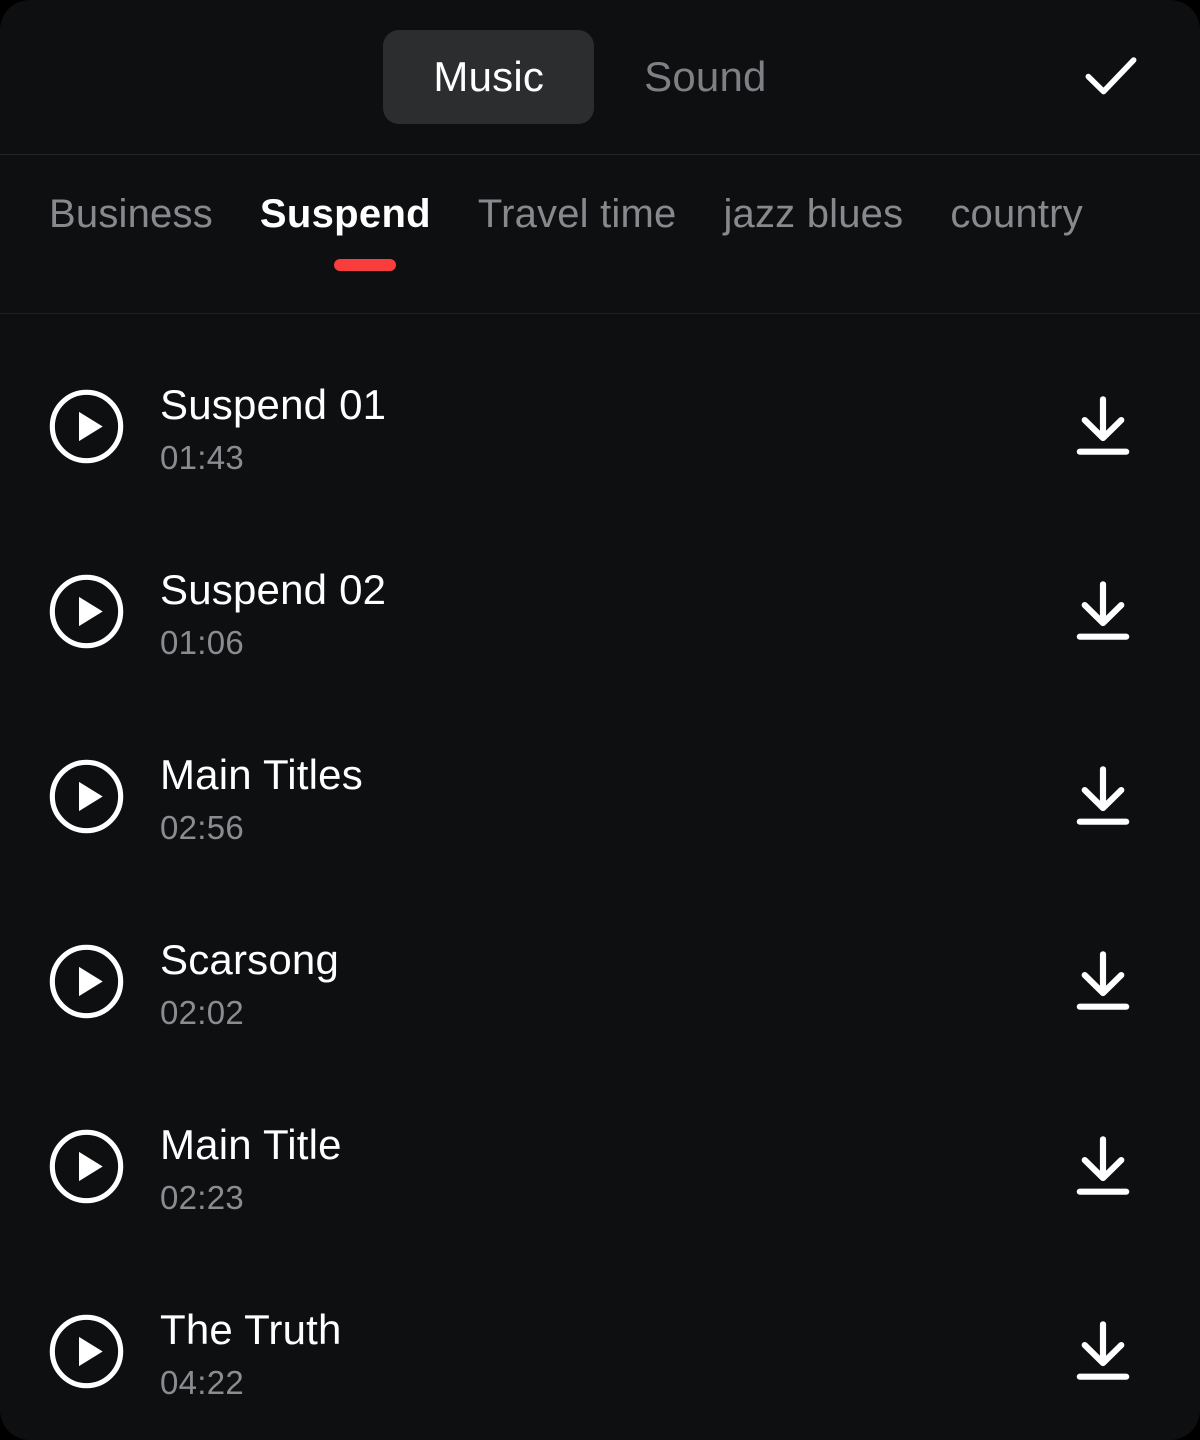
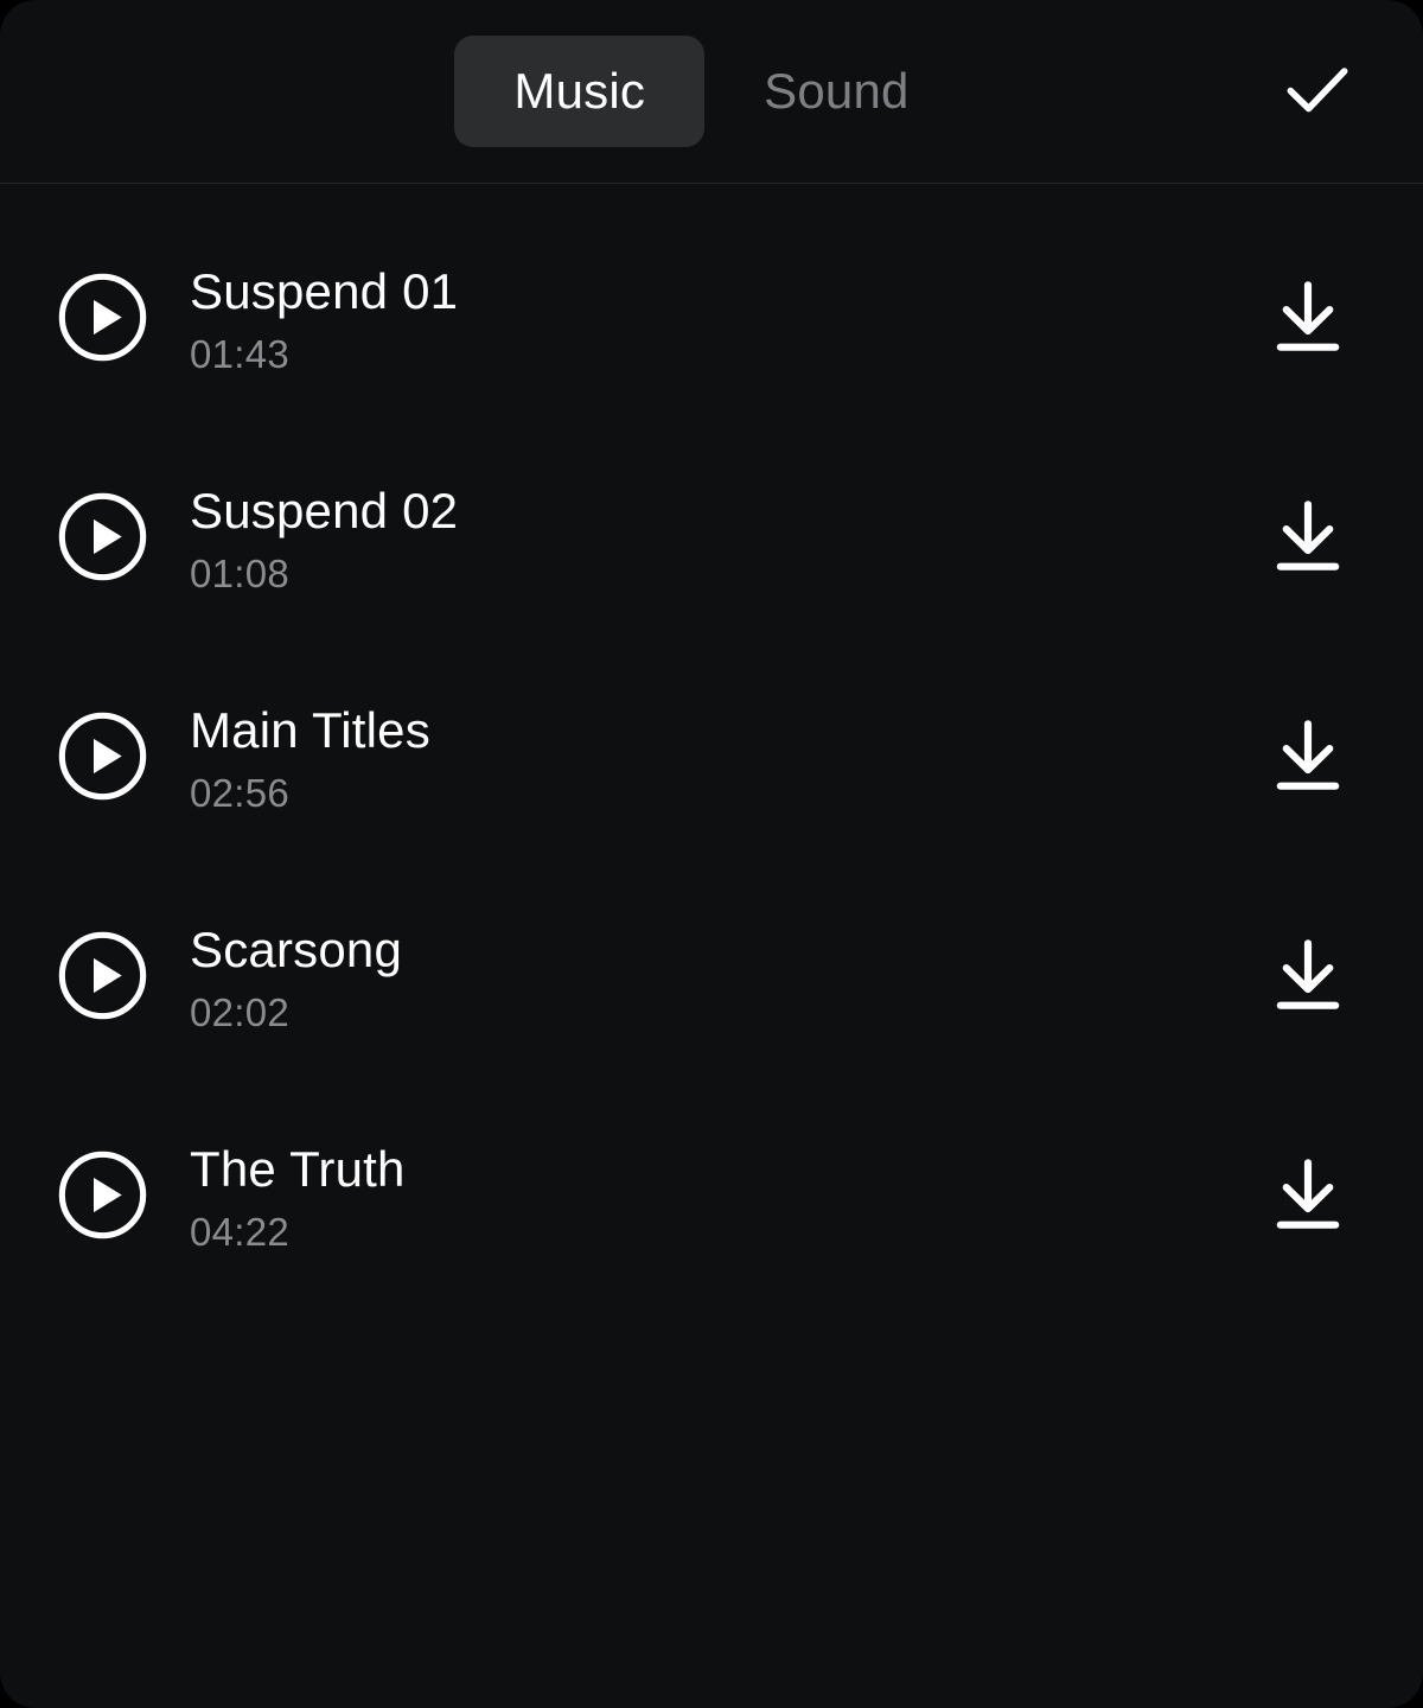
  Music
  Sound
- Business
- Suspend
- Travel time
- jazz blues
- country
  Suspend 01
  01:43
  Suspend 02
- 01:06
+ 01:08
  Main Titles
  02:56
  Scarsong
  02:02
- Main Title
- 02:23
  The Truth
  04:22
